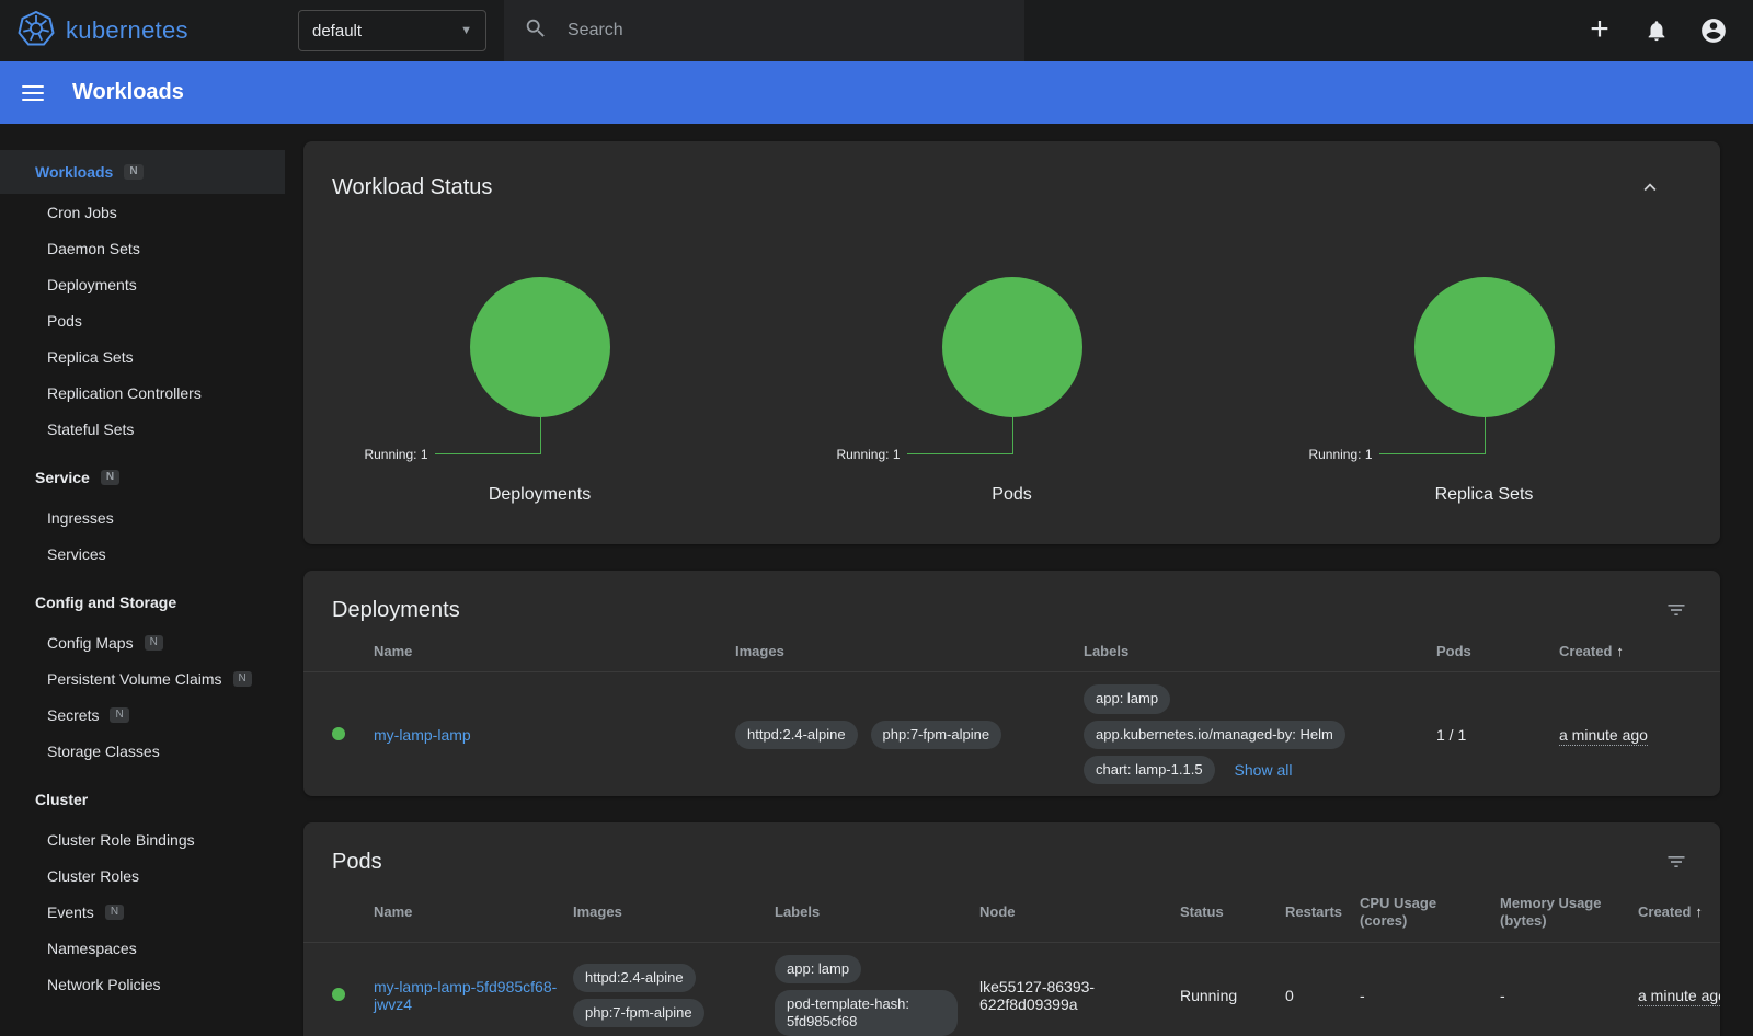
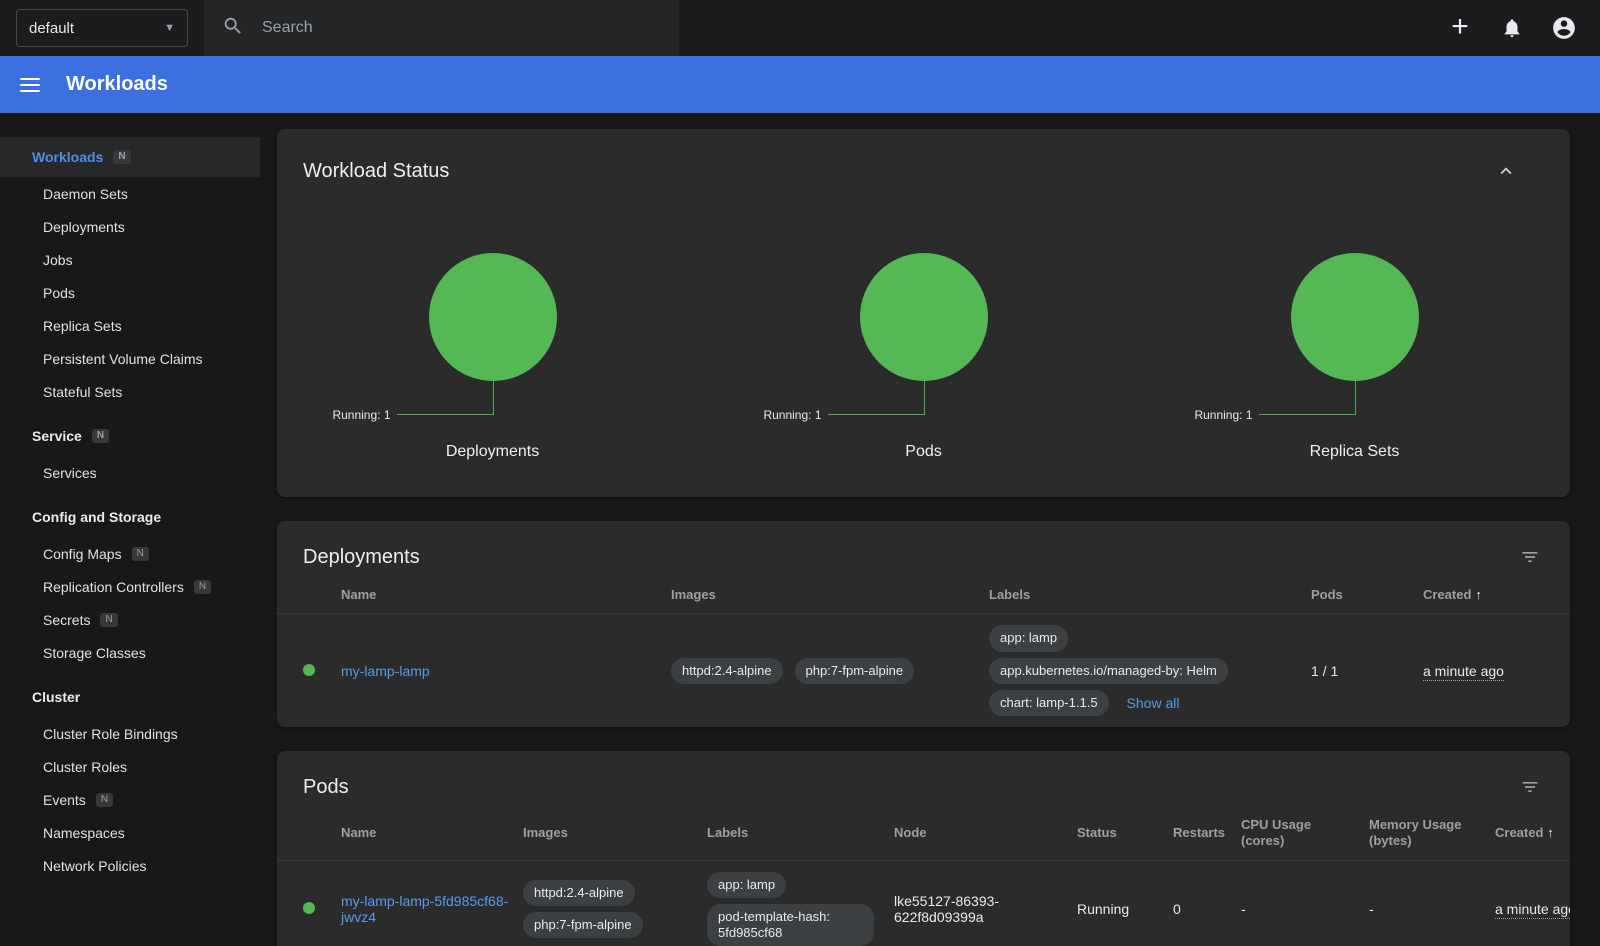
- kubernetes
  default
  ▼
  Search
  +
  Workloads
  Workloads
  N
- Cron Jobs
  Daemon Sets
  Deployments
+ Jobs
  Pods
  Replica Sets
- Replication Controllers
+ Persistent Volume Claims
  Stateful Sets
  Service
  N
- Ingresses
  Services
  Config and Storage
  Config Maps
  N
- Persistent Volume Claims
+ Replication Controllers
  N
  Secrets
  N
  Storage Classes
  Cluster
  Cluster Role Bindings
  Cluster Roles
  Events
  N
  Namespaces
  Network Policies
  Workload Status
  Running: 1
  Deployments
  Running: 1
  Pods
  Running: 1
  Replica Sets
  Deployments
  Name
  Images
  Labels
  Pods
  Created
  ↑
  my-lamp-lamp
  httpd:2.4-alpine php:7-fpm-alpine
  app: lamp
  app.kubernetes.io/managed-by: Helm
  chart: lamp-1.1.5
  Show all
  1 / 1
  a minute ago
  Pods
  Name
  Images
  Labels
  Node
  Status
  Restarts
  CPU Usage (cores)
  Memory Usage (bytes)
  Created
  ↑
  my-lamp-lamp-5fd985cf68-jwvz4
  httpd:2.4-alpine php:7-fpm-alpine
  app: lamp
  pod-template-hash: 5fd985cf68
  lke55127-86393-622f8d09399a
  Running
  0
  -
  -
  a minute ag
